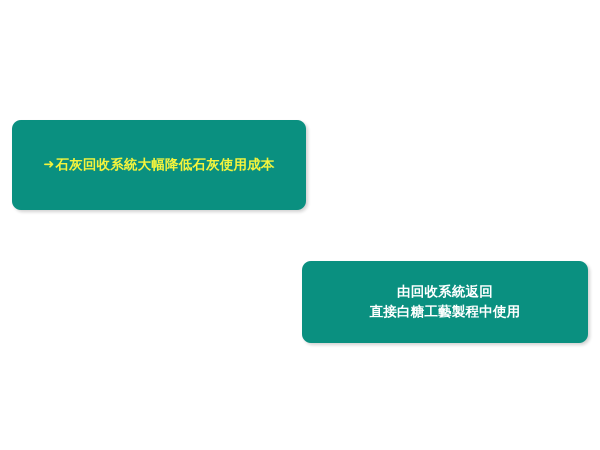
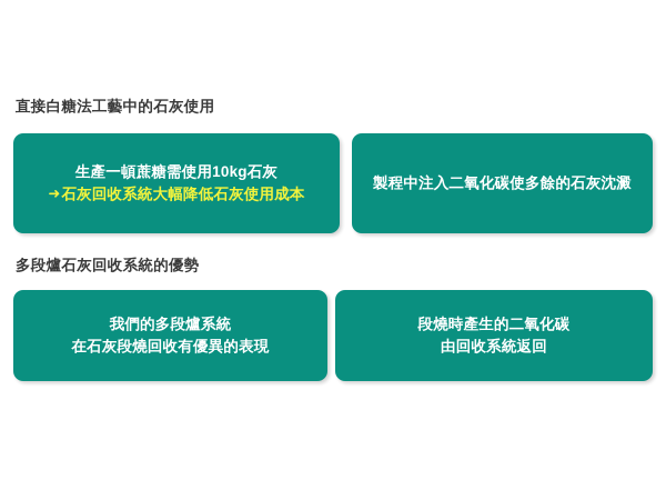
+ 直接白糖法工藝中的石灰使用
+ 生產一頓蔗糖需使用10kg石灰
  ➜石灰回收系統大幅降低石灰使用成本
+ 製程中注入二氧化碳使多餘的石灰沈澱
+ 多段爐石灰回收系統的優勢
+ 我們的多段爐系統
+ 在石灰段燒回收有優異的表現
+ 段燒時產生的二氧化碳
  由回收系統返回
- 直接白糖工藝製程中使用
